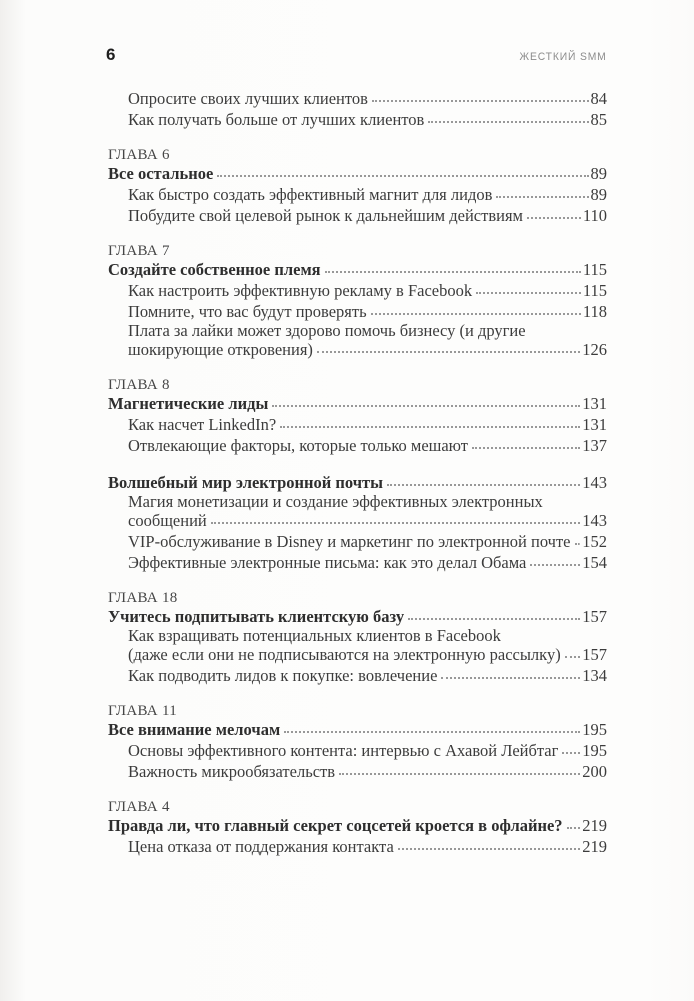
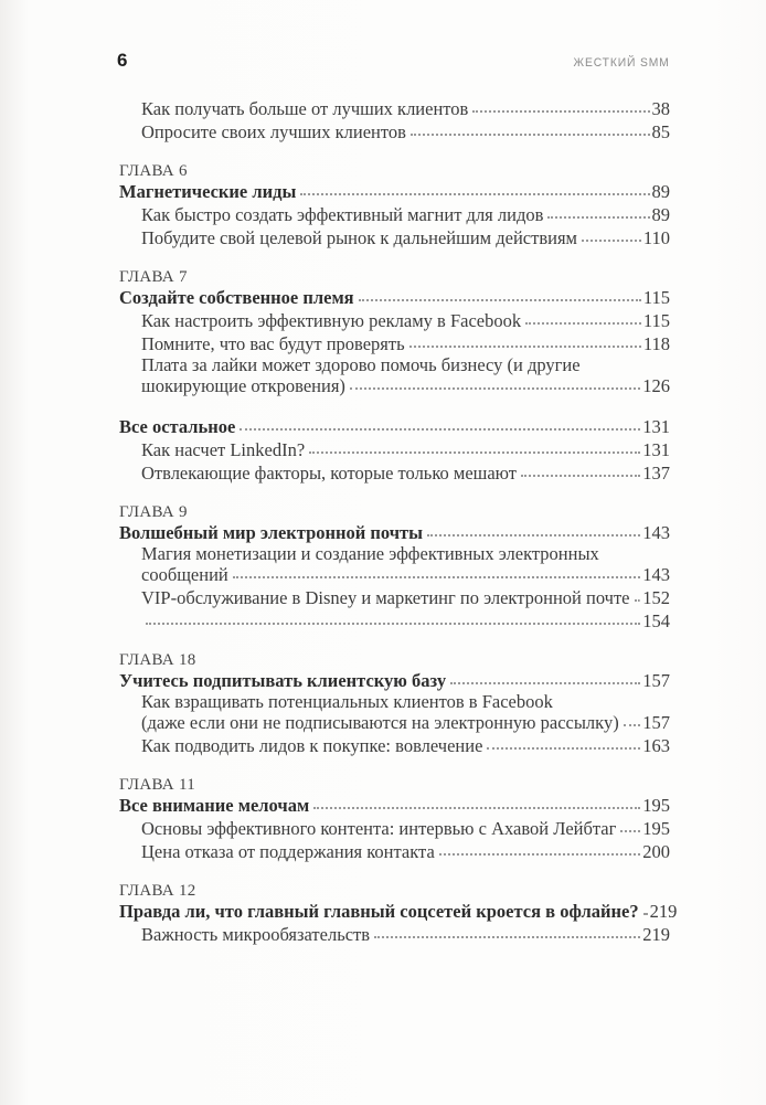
  6
  ЖЕСТКИЙ SMM
- Опросите своих лучших клиентов
+ Как получать больше от лучших клиентов
- 84
+ 38
- Как получать больше от лучших клиентов
+ Опросите своих лучших клиентов
  85
  ГЛАВА 6
- Все остальное
+ Магнетические лиды
  89
  Как быстро создать эффективный магнит для лидов
  89
  Побудите свой целевой рынок к дальнейшим действиям
  110
  ГЛАВА 7
  Создайте собственное племя
  115
  Как настроить эффективную рекламу в Facebook
  115
  Помните, что вас будут проверять
  118
  Плата за лайки может здорово помочь бизнесу (и другие
  шокирующие откровения)
  126
- ГЛАВА 8
- Магнетические лиды
+ Все остальное
  131
  Как насчет LinkedIn?
  131
  Отвлекающие факторы, которые только мешают
  137
+ ГЛАВА 9
  Волшебный мир электронной почты
  143
  Магия монетизации и создание эффективных электронных
  сообщений
  143
  VIP-обслуживание в Disney и маркетинг по электронной почте
  152
- Эффективные электронные письма: как это делал Обама
  154
  ГЛАВА 18
  Учитесь подпитывать клиентскую базу
  157
  Как взращивать потенциальных клиентов в Facebook
  (даже если они не подписываются на электронную рассылку)
  157
  Как подводить лидов к покупке: вовлечение
- 134
+ 163
  ГЛАВА 11
  Все внимание мелочам
  195
  Основы эффективного контента: интервью с Ахавой Лейбтаг
  195
- Важность микрообязательств
+ Цена отказа от поддержания контакта
  200
- ГЛАВА 4
+ ГЛАВА 12
- Правда ли, что главный секрет соцсетей кроется в офлайне?
+ Правда ли, что главный главный соцсетей кроется в офлайне?
  219
- Цена отказа от поддержания контакта
+ Важность микрообязательств
  219
